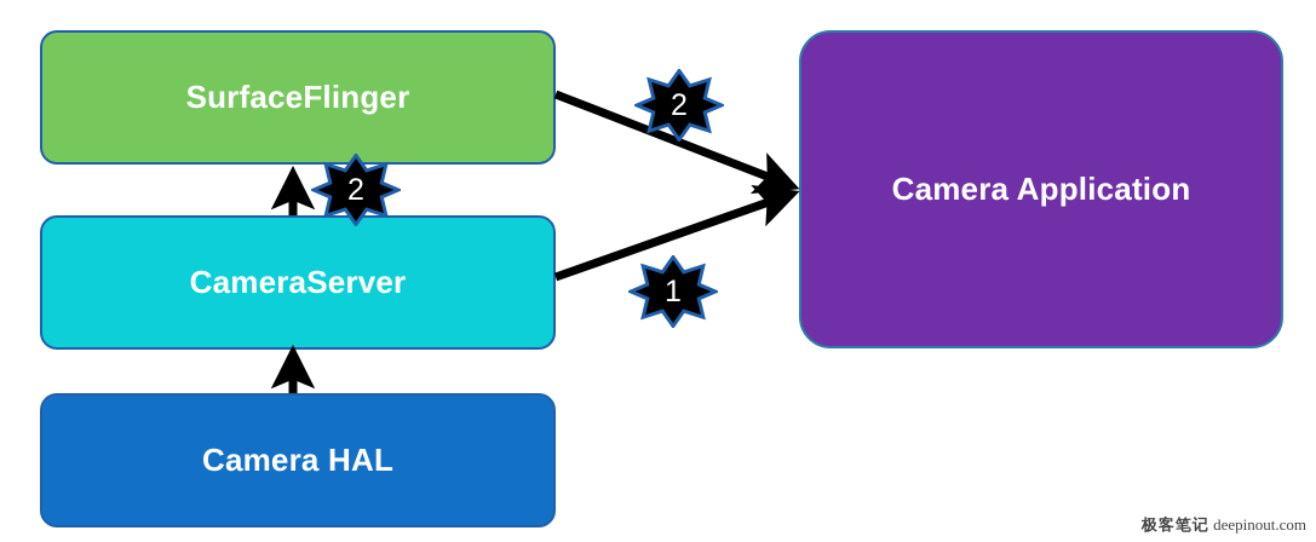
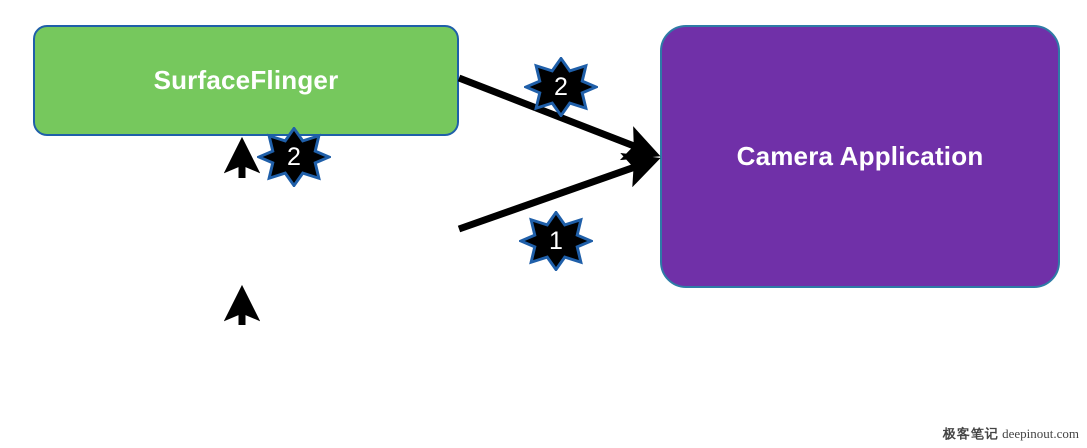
  SurfaceFlinger
- CameraServer
- Camera HAL
  Camera Application
  2
  2
  1
  极客笔记 deepinout.com
